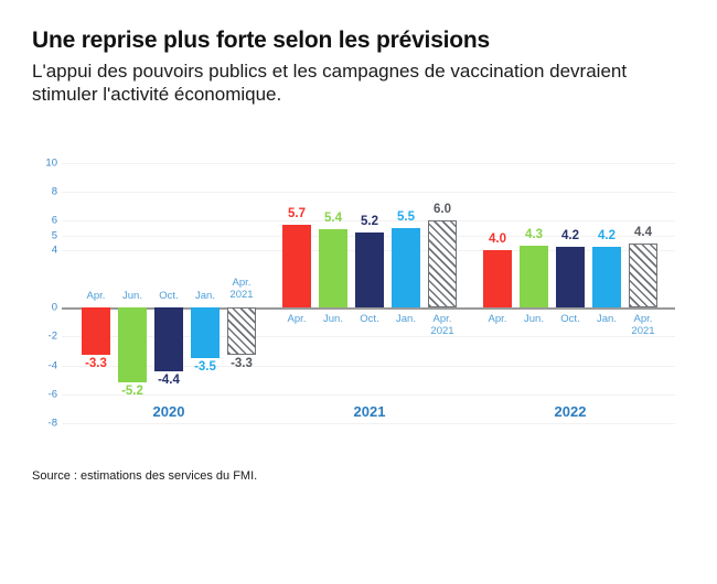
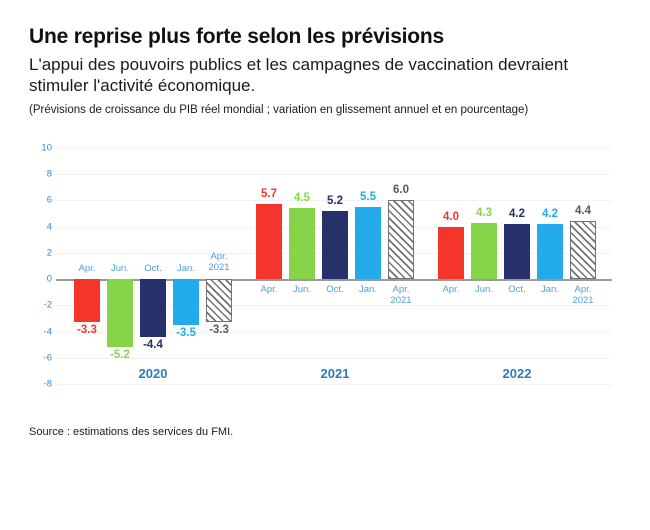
  Une reprise plus forte selon les prévisions
  L'appui des pouvoirs publics et les campagnes de vaccination devraient stimuler l'activité économique.
+ (Prévisions de croissance du PIB réel mondial ; variation en glissement annuel et en pourcentage)
  10
  8
  6
  4
- 5
+ 2
  0
  -2
  -4
  -6
  -8
  -3.3
  Apr.
  -5.2
  Jun.
  -4.4
  Oct.
  -3.5
  Jan.
  -3.3
  Apr.
  2021
  5.7
  Apr.
- 5.4
+ 4.5
  Jun.
  5.2
  Oct.
  5.5
  Jan.
  6.0
  Apr.
  2021
  4.0
  Apr.
  4.3
  Jun.
  4.2
  Oct.
  4.2
  Jan.
  4.4
  Apr.
  2021
  2020
  2021
  2022
  Source : estimations des services du FMI.
